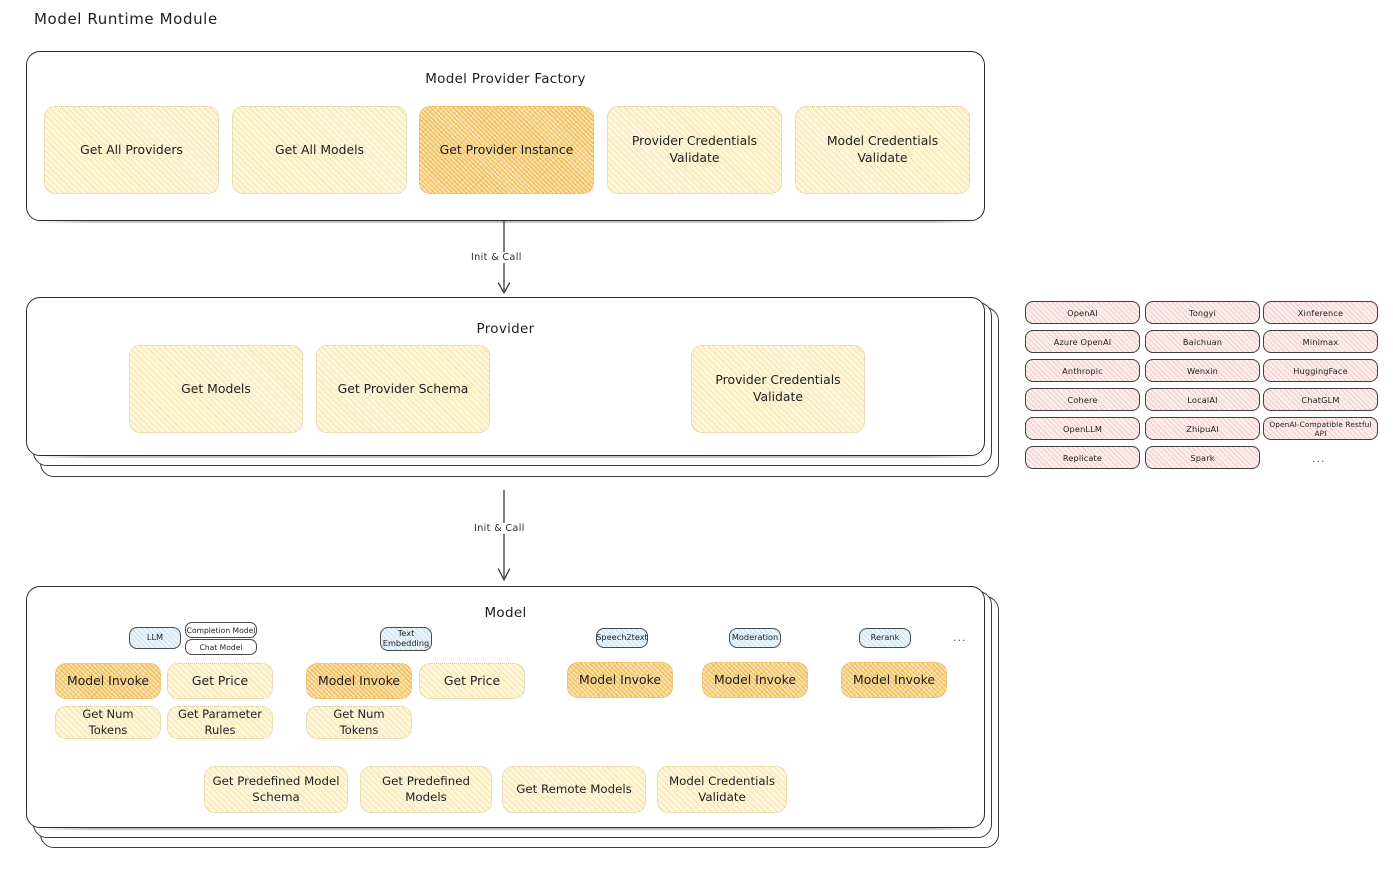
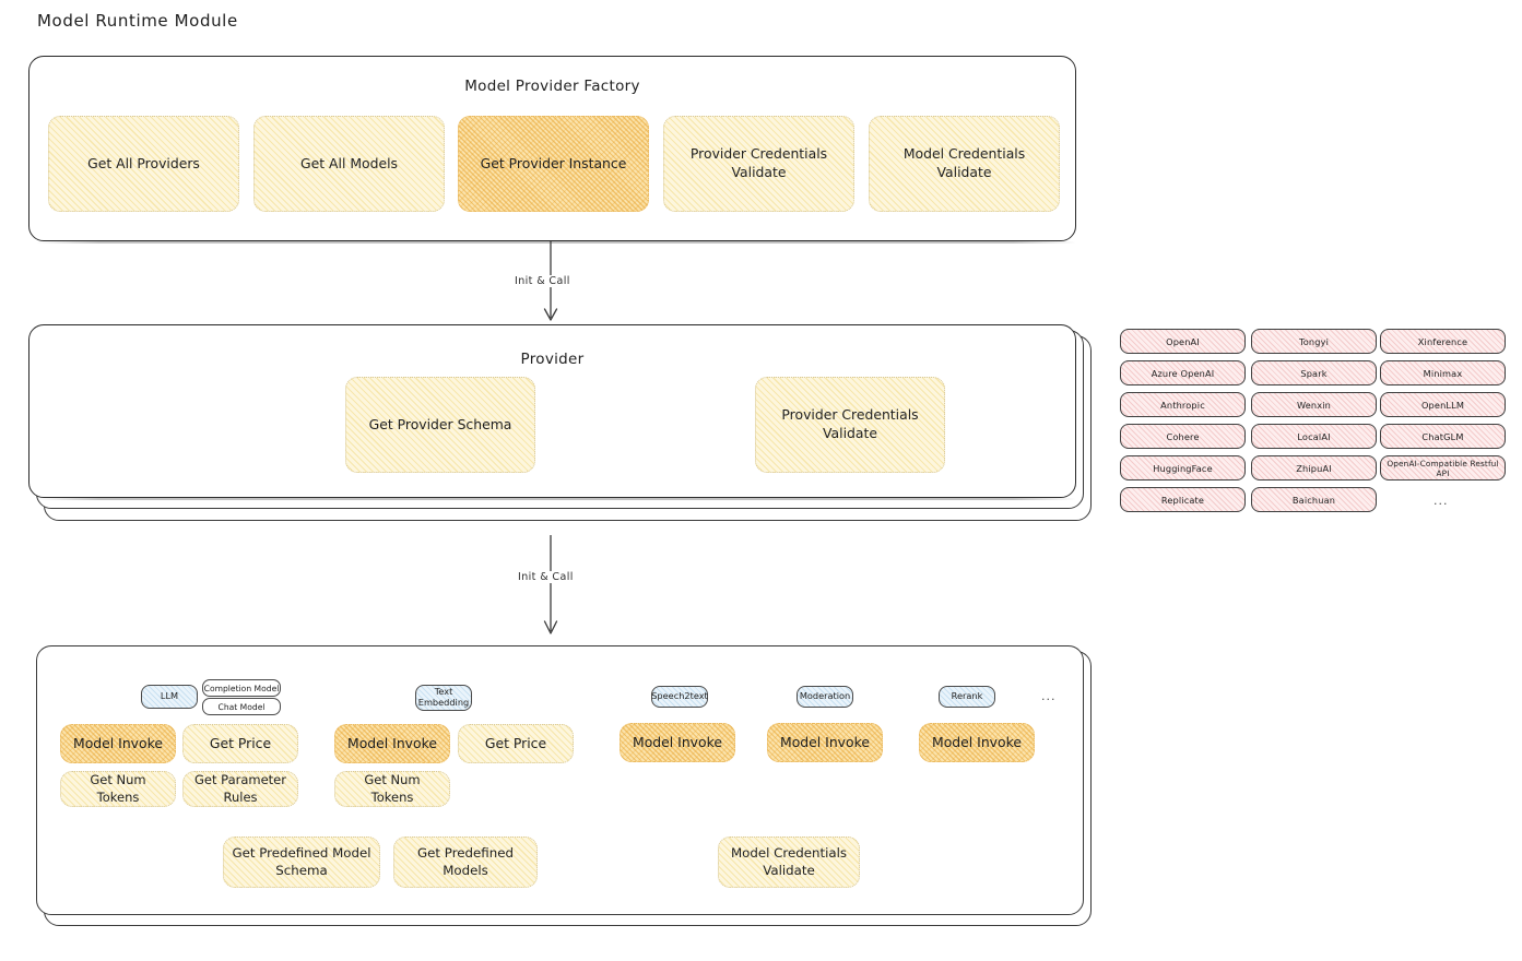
  Model Runtime Module
  Model Provider Factory
  Get All Providers
  Get All Models
  Get Provider Instance
  Provider Credentials Validate
  Model Credentials Validate
  Init & Call
  Provider
- Get Models
  Get Provider Schema
  Provider Credentials Validate
  OpenAI
  Azure OpenAI
  Anthropic
  Cohere
- OpenLLM
+ HuggingFace
  Replicate
  Tongyi
- Baichuan
+ Spark
  Wenxin
  LocalAI
  ZhipuAI
- Spark
+ Baichuan
  Xinference
  Minimax
- HuggingFace
+ OpenLLM
  ChatGLM
  OpenAI-Compatible Restful API
  ...
  Init & Call
- Model
  LLM
  Completion Model
  Chat Model
  Model Invoke
  Get Price
  Get Num Tokens
  Get Parameter Rules
  Text Embedding
  Model Invoke
  Get Price
  Get Num Tokens
  Speech2text
  Model Invoke
  Moderation
  Model Invoke
  Rerank
  Model Invoke
  ...
  Get Predefined Model Schema
  Get Predefined Models
- Get Remote Models
  Model Credentials Validate
